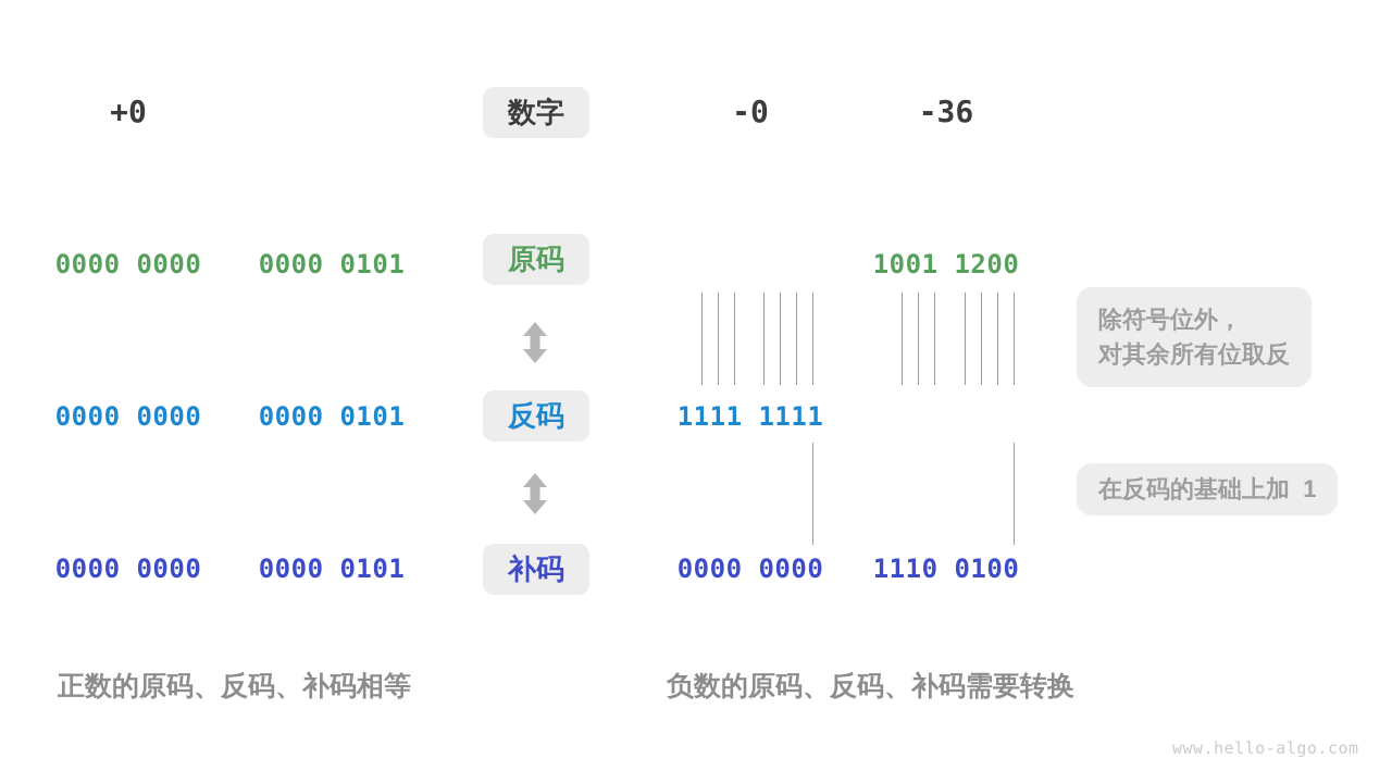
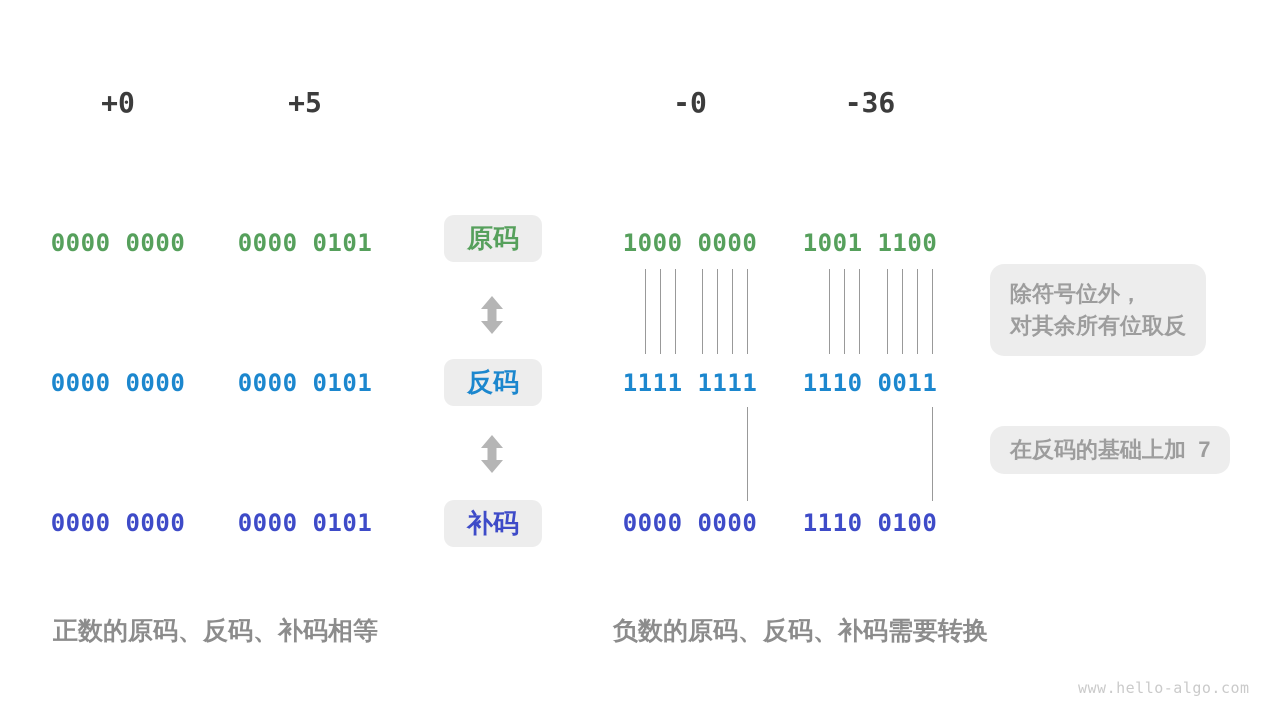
  +0
+ +5
  -0
  -36
- 数字
  0000 0000
  0000 0101
+ 1000 0000
- 1001 1200
+ 1001 1100
  原码
  0000 0000
  0000 0101
  1111 1111
+ 1110 0011
  反码
  0000 0000
  0000 0101
  0000 0000
  1110 0100
  补码
  除符号位外，
  对其余所有位取反
- 在反码的基础上加 1
+ 在反码的基础上加 7
  正数的原码、反码、补码相等
  负数的原码、反码、补码需要转换
  www.hello-algo.com
